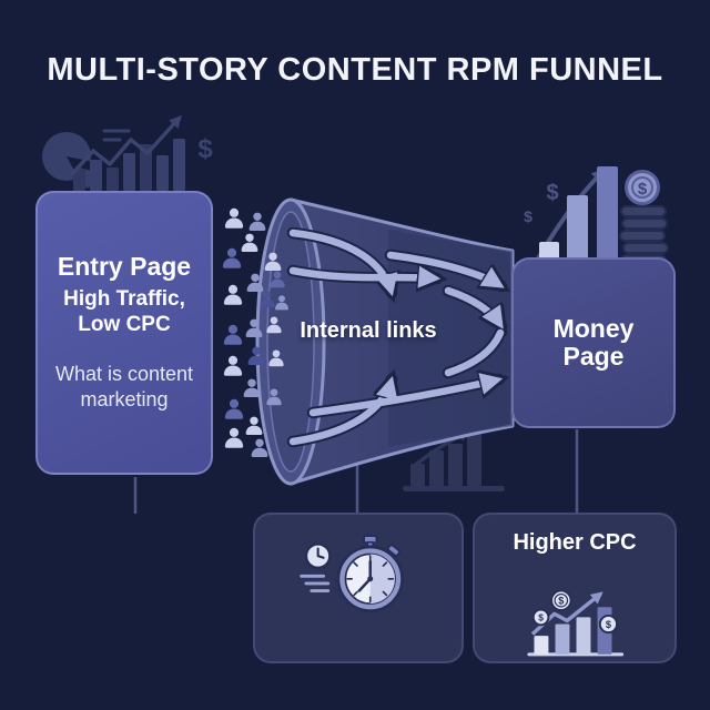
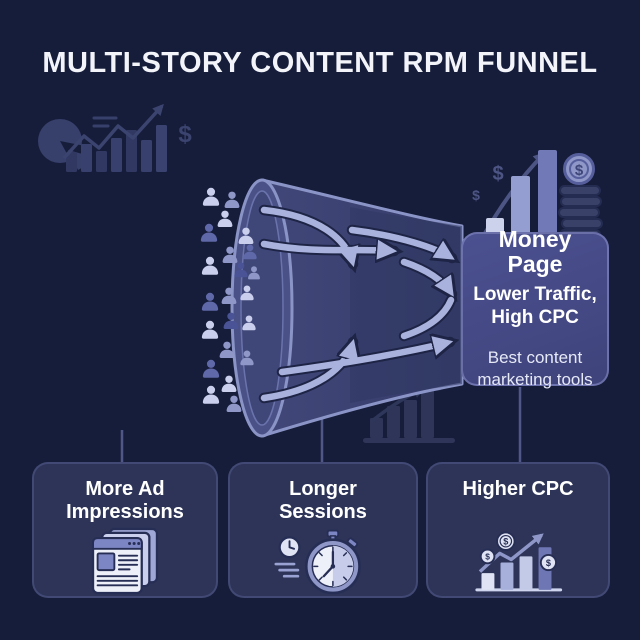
  $
  $
  $
  $
  MULTI-STORY CONTENT RPM FUNNEL
- Entry Page
- High Traffic, Low CPC
- What is content marketing
- Internal links
  Money Page
+ Lower Traffic, High CPC
+ Best content marketing tools
+ More Ad Impressions
+ Longer Sessions
  Higher CPC
  $
  $
  $
